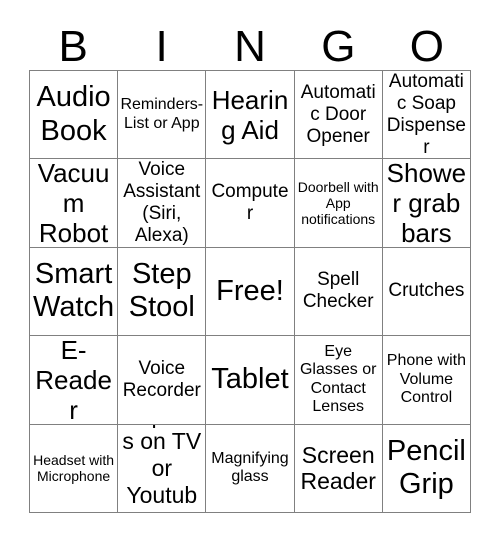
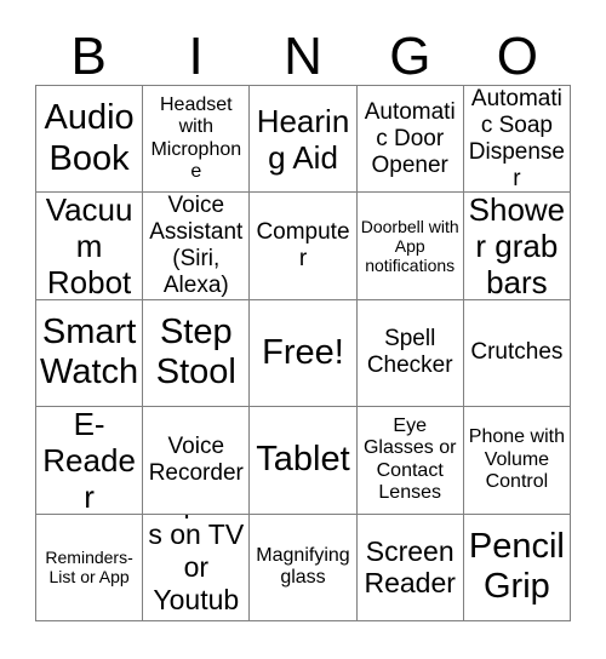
  B
  I
  N
  G
  O
  Audio Book
- Reminders-List or App
+ Headset with Microphone
  Hearing Aid
  Automatic Door Opener
  Automatic Soap Dispenser
  Vacuum Robot
  Voice Assistant (Siri, Alexa)
  Computer
  Doorbell with App notifications
  Shower grab bars
  Smart Watch
  Step Stool
  Free!
  Spell Checker
  Crutches
  E-Reader
  Voice Recorder
  Tablet
  Eye Glasses or Contact Lenses
  Phone with Volume Control
- Headset with Microphone
+ Reminders-List or App
  Magnifying glass
  Screen Reader
  Pencil Grip
